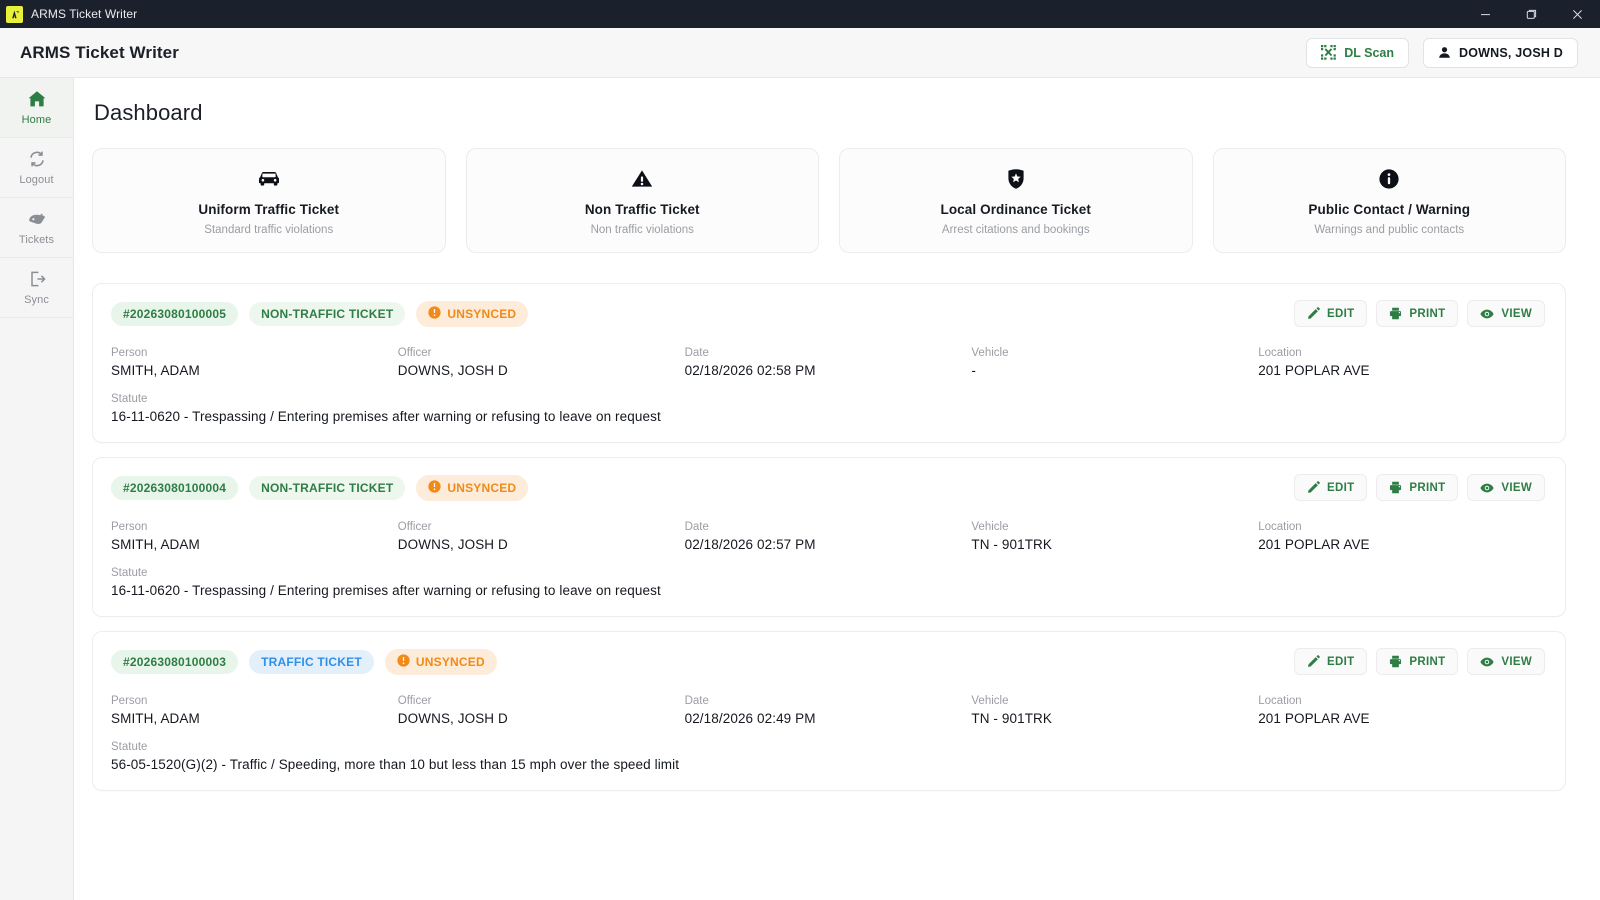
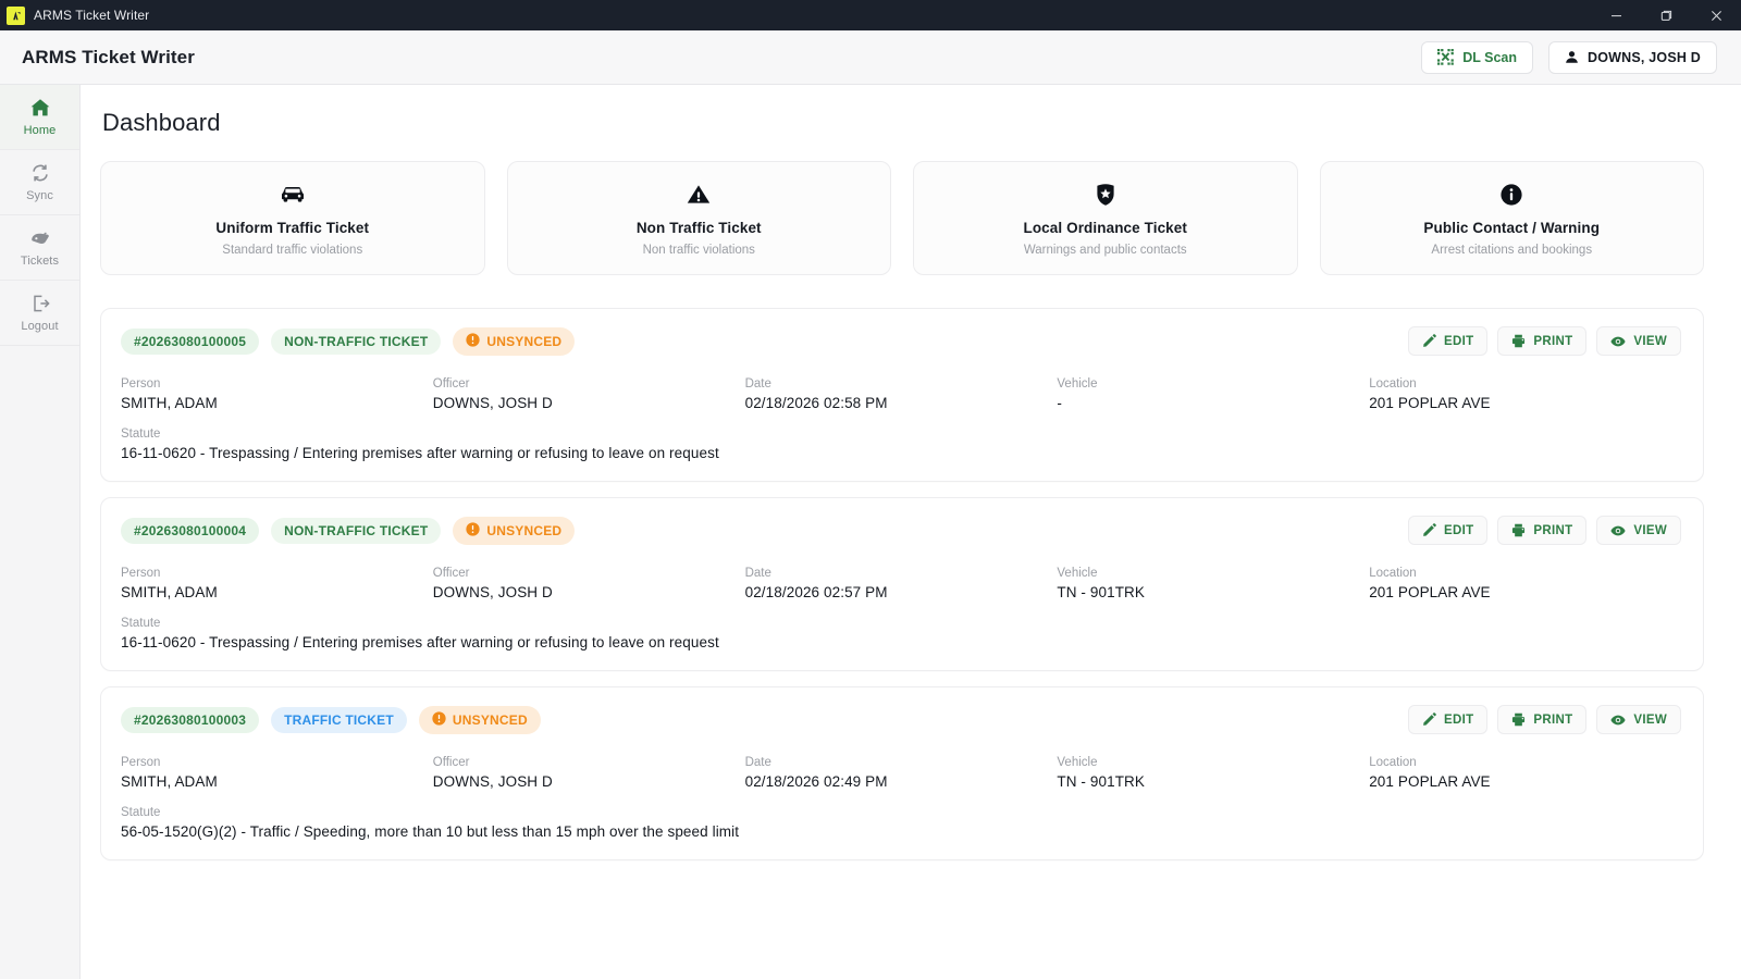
  ARMS Ticket Writer
  ARMS Ticket Writer
  DL Scan
  DOWNS, JOSH D
  Home
- Logout
+ Sync
  Tickets
- Sync
+ Logout
  Dashboard
  Uniform Traffic Ticket
  Standard traffic violations
  Non Traffic Ticket
  Non traffic violations
  Local Ordinance Ticket
- Arrest citations and bookings
+ Warnings and public contacts
  Public Contact / Warning
- Warnings and public contacts
+ Arrest citations and bookings
  #20263080100005
  NON-TRAFFIC TICKET
  UNSYNCED
  EDIT
  PRINT
  VIEW
  Person
  SMITH, ADAM
  Officer
  DOWNS, JOSH D
  Date
  02/18/2026 02:58 PM
  Vehicle
  -
  Location
  201 POPLAR AVE
  Statute
  16-11-0620 - Trespassing / Entering premises after warning or refusing to leave on request
  #20263080100004
  NON-TRAFFIC TICKET
  UNSYNCED
  EDIT
  PRINT
  VIEW
  Person
  SMITH, ADAM
  Officer
  DOWNS, JOSH D
  Date
  02/18/2026 02:57 PM
  Vehicle
  TN - 901TRK
  Location
  201 POPLAR AVE
  Statute
  16-11-0620 - Trespassing / Entering premises after warning or refusing to leave on request
  #20263080100003
  TRAFFIC TICKET
  UNSYNCED
  EDIT
  PRINT
  VIEW
  Person
  SMITH, ADAM
  Officer
  DOWNS, JOSH D
  Date
  02/18/2026 02:49 PM
  Vehicle
  TN - 901TRK
  Location
  201 POPLAR AVE
  Statute
  56-05-1520(G)(2) - Traffic / Speeding, more than 10 but less than 15 mph over the speed limit
